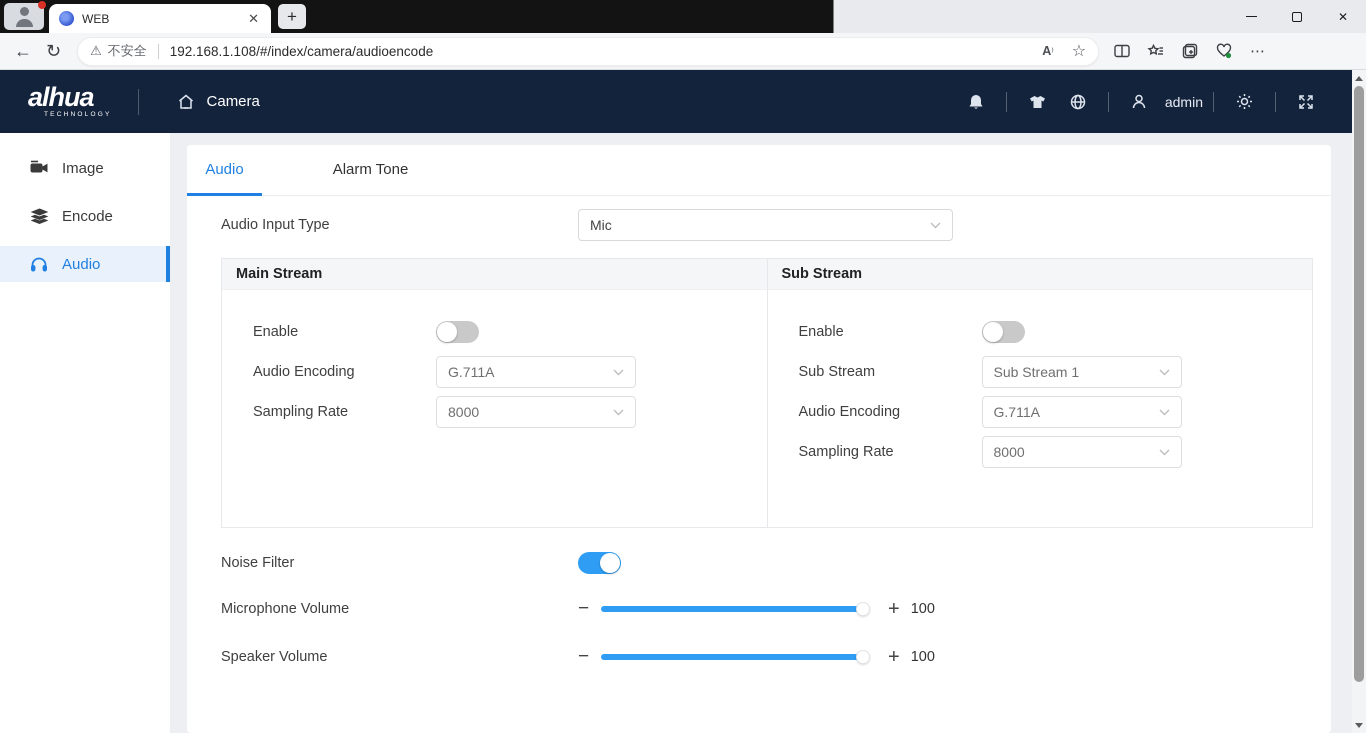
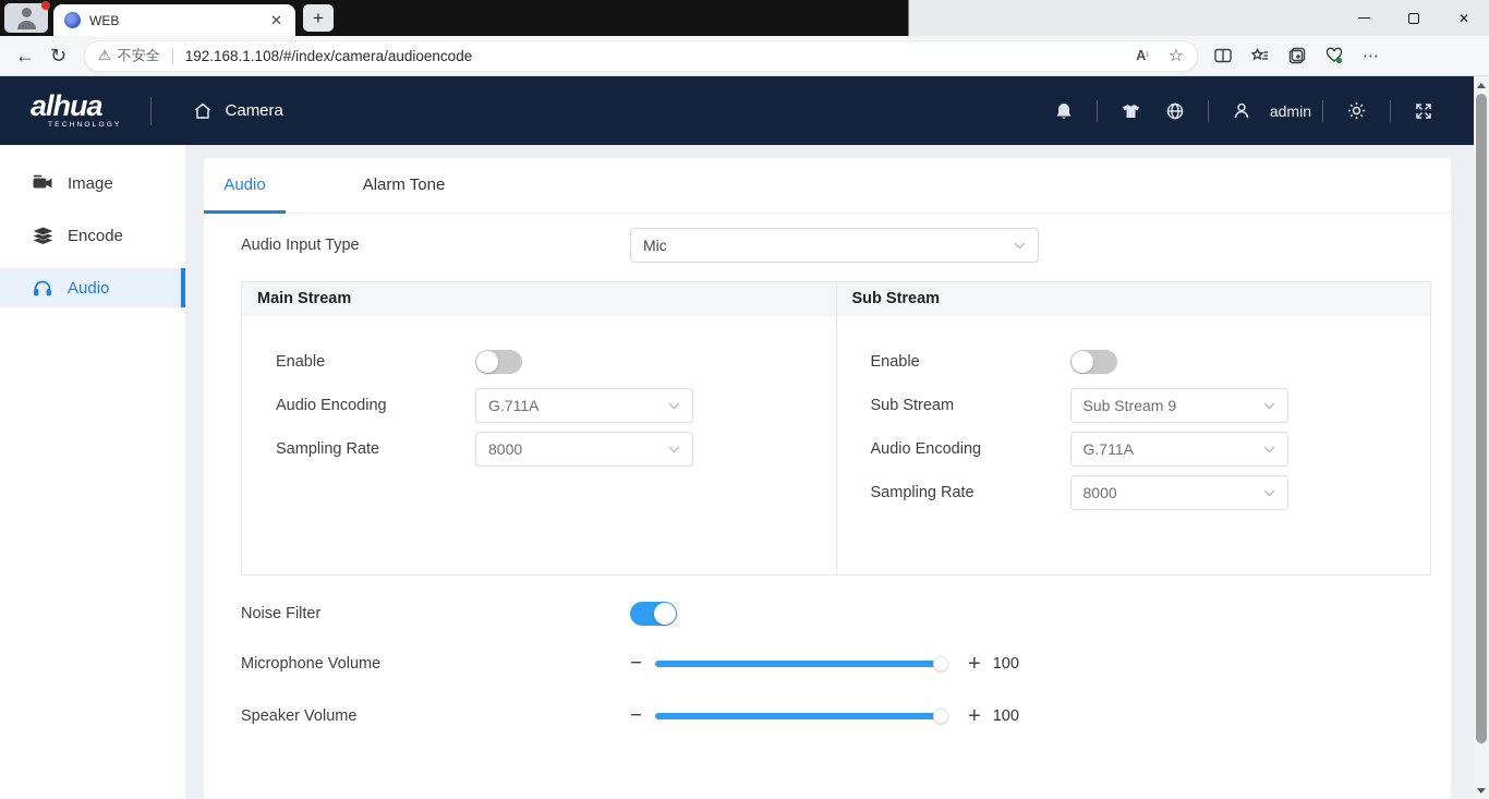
  WEB
  ✕
  +
  ✕
  ←
  ↻
  ⚠
  不安全
  192.168.1.108/#/index/camera/audioencode
  A⁾
  ☆
  ⋯
  alhua
  Camera
  admin
  Image
  Encode
  Audio
  Audio
  Alarm Tone
  Audio Input Type
  Mic
  Main Stream
  Enable
  Audio Encoding
  G.711A
  Sampling Rate
  8000
  Sub Stream
  Enable
  Sub Stream
- Sub Stream 1
+ Sub Stream 9
  Audio Encoding
  G.711A
  Sampling Rate
  8000
  Noise Filter
  Microphone Volume
  −
  +
  100
  Speaker Volume
  −
  +
  100
